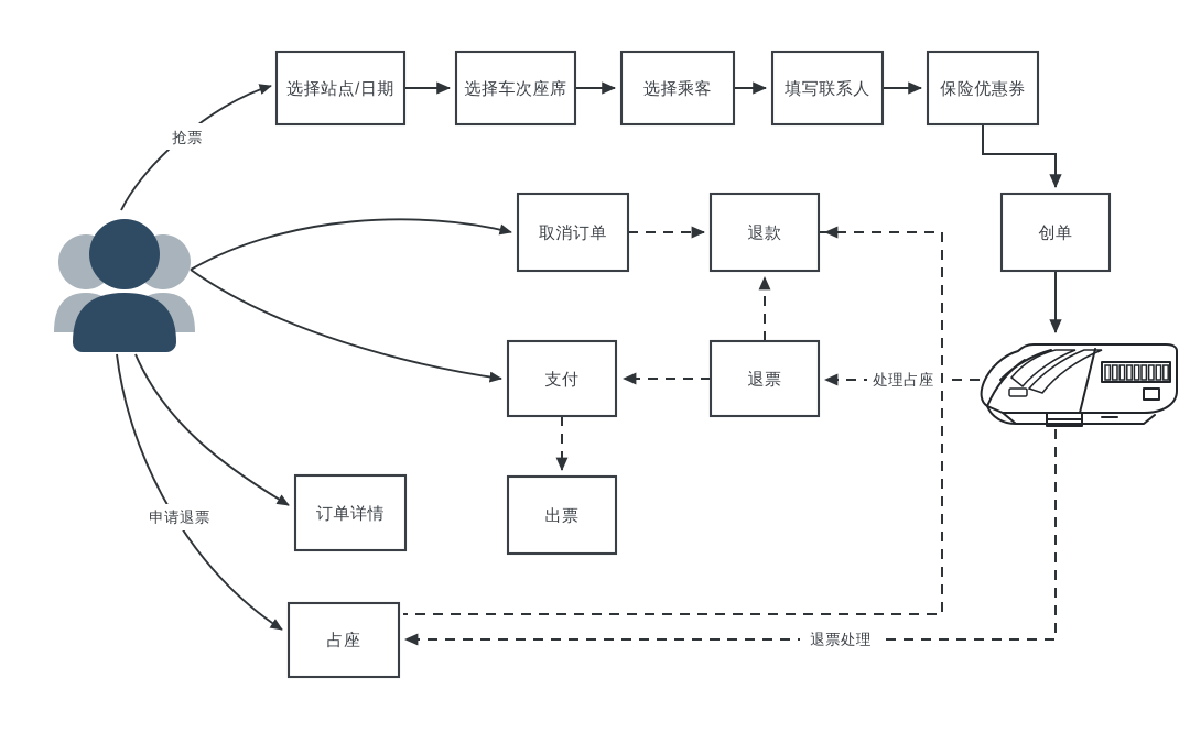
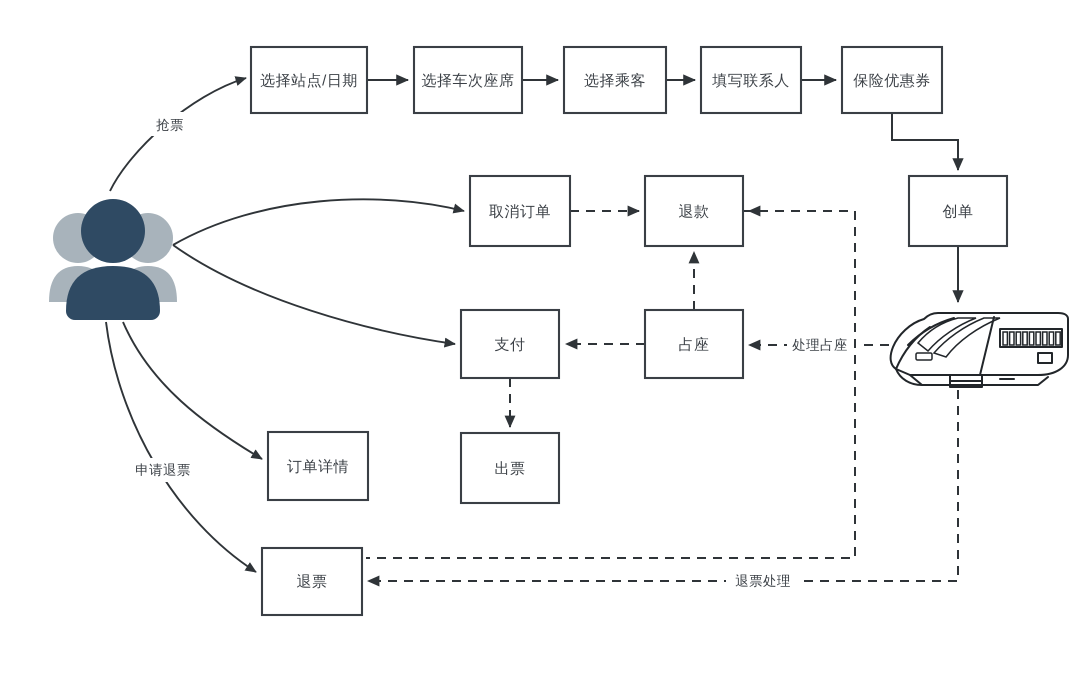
  选择站点/日期
  选择车次座席
  选择乘客
  填写联系人
  保险优惠券
  创单
  取消订单
  退款
  支付
- 退票
+ 占座
  订单详情
  出票
- 占座
+ 退票
  抢票
  申请退票
  处理占座
  退票处理
